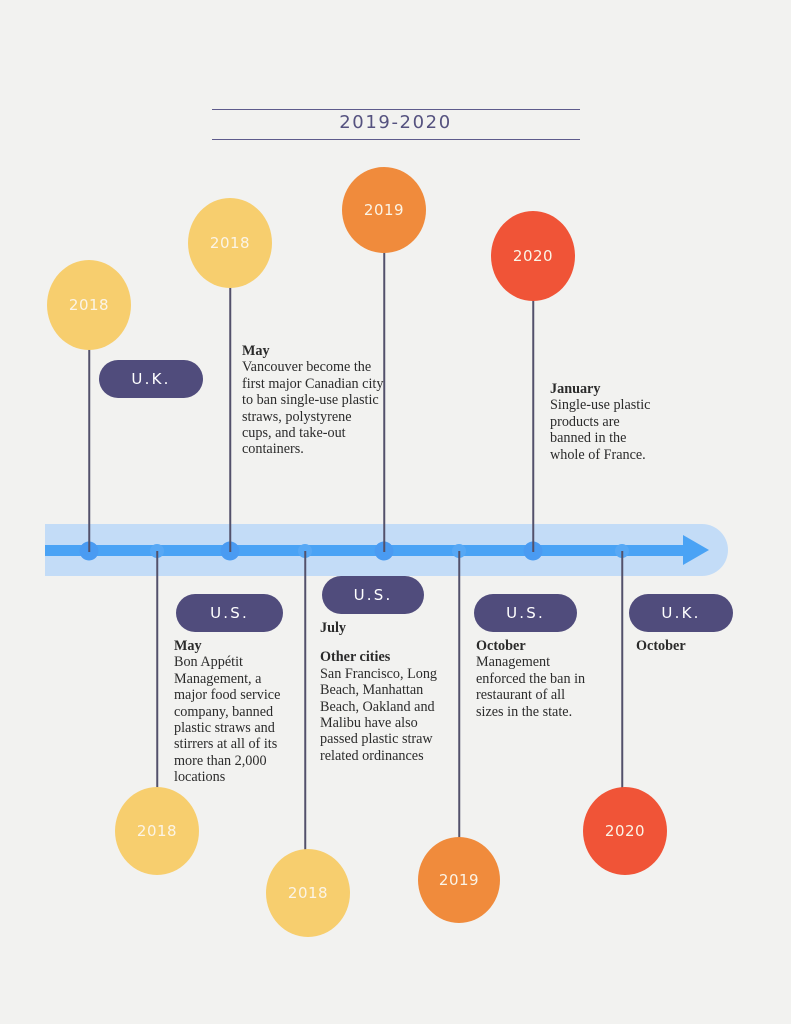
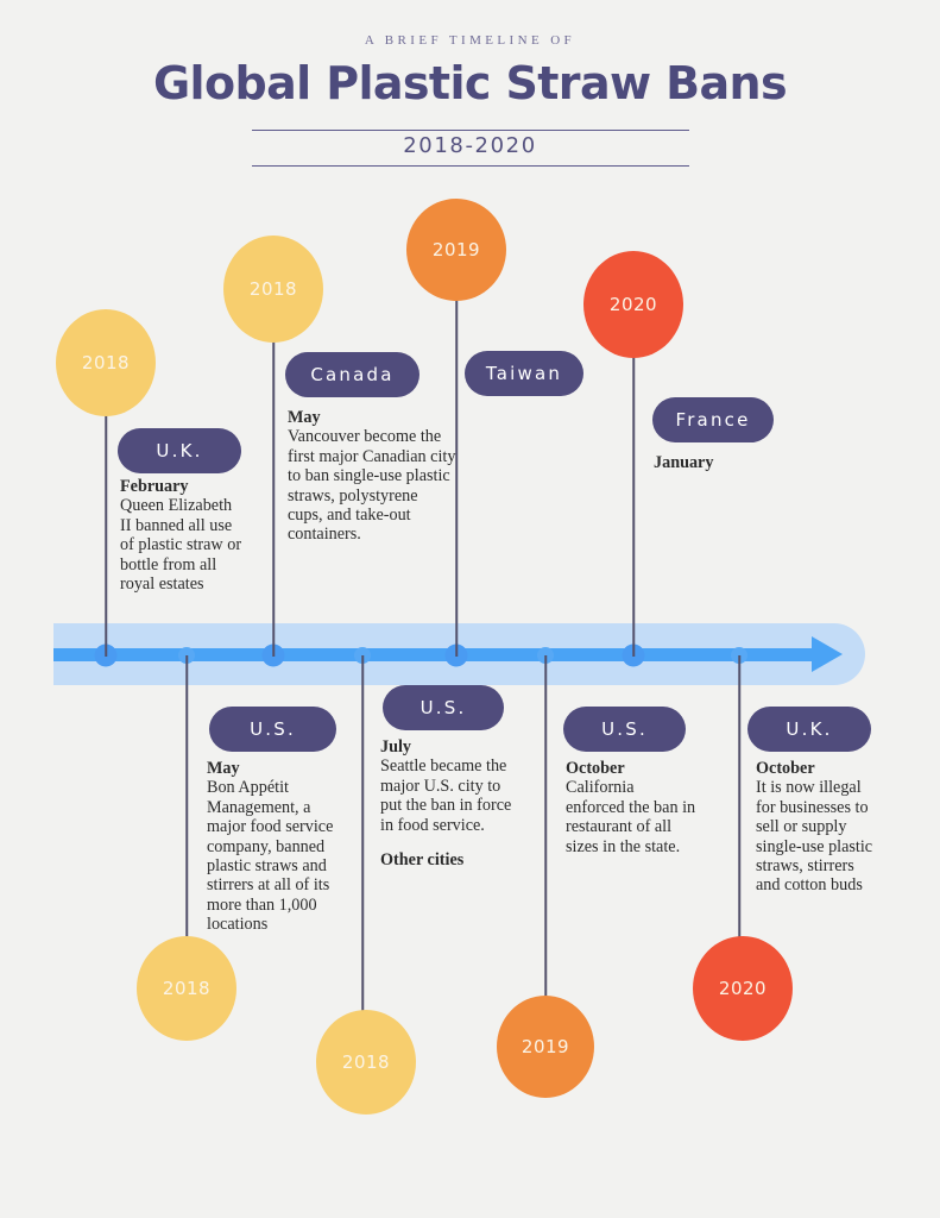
+ A BRIEF TIMELINE OF
+ Global Plastic Straw Bans
- 2019-2020
+ 2018-2020
  2018
  2018
  2019
  2020
  U.K.
+ Canada
+ Taiwan
+ France
+ February
+ Queen Elizabeth II banned all use of plastic straw or bottle from all royal estates
  May
  Vancouver become the first major Canadian city to ban single-use plastic straws, polystyrene cups, and take-out containers.
  January
- Single-use plastic products are banned in the whole of France.
  U.S.
  U.S.
  U.S.
  U.K.
  May
- Bon Appétit Management, a major food service company, banned plastic straws and stirrers at all of its more than 2,000 locations
+ Bon Appétit Management, a major food service company, banned plastic straws and stirrers at all of its more than 1,000 locations
  July
+ Seattle became the major U.S. city to put the ban in force in food service.
  Other cities
- San Francisco, Long Beach, Manhattan Beach, Oakland and Malibu have also passed plastic straw related ordinances
  October
- Management enforced the ban in restaurant of all sizes in the state.
+ California enforced the ban in restaurant of all sizes in the state.
  October
+ It is now illegal for businesses to sell or supply single-use plastic straws, stirrers and cotton buds
  2018
  2018
  2019
  2020
